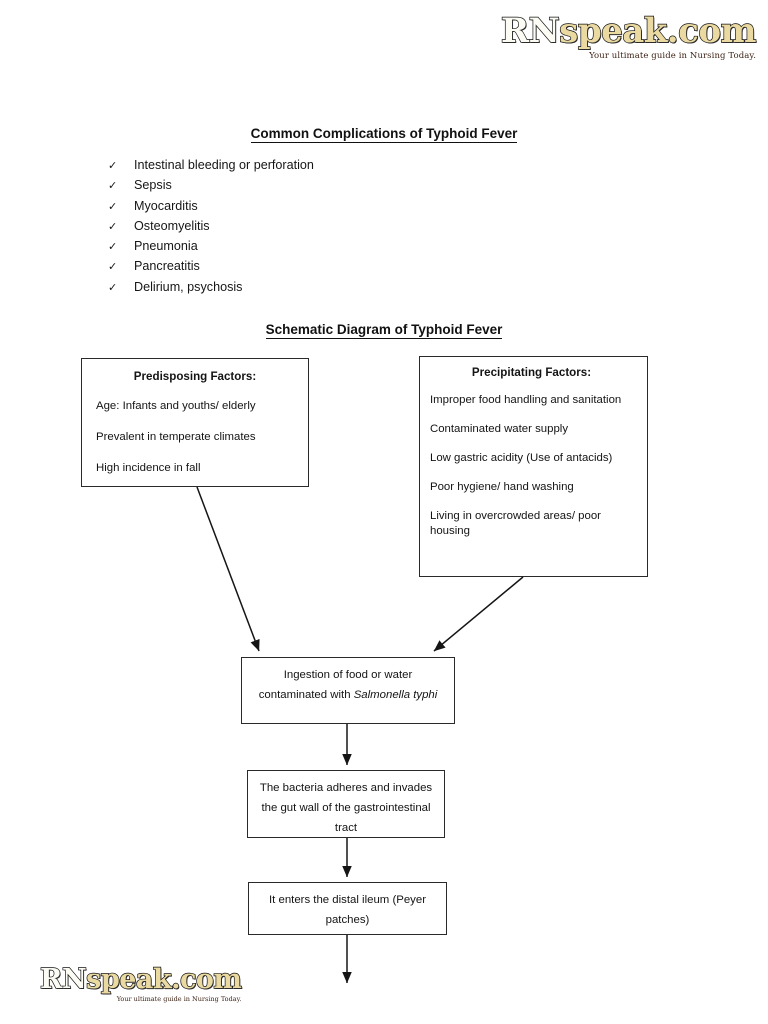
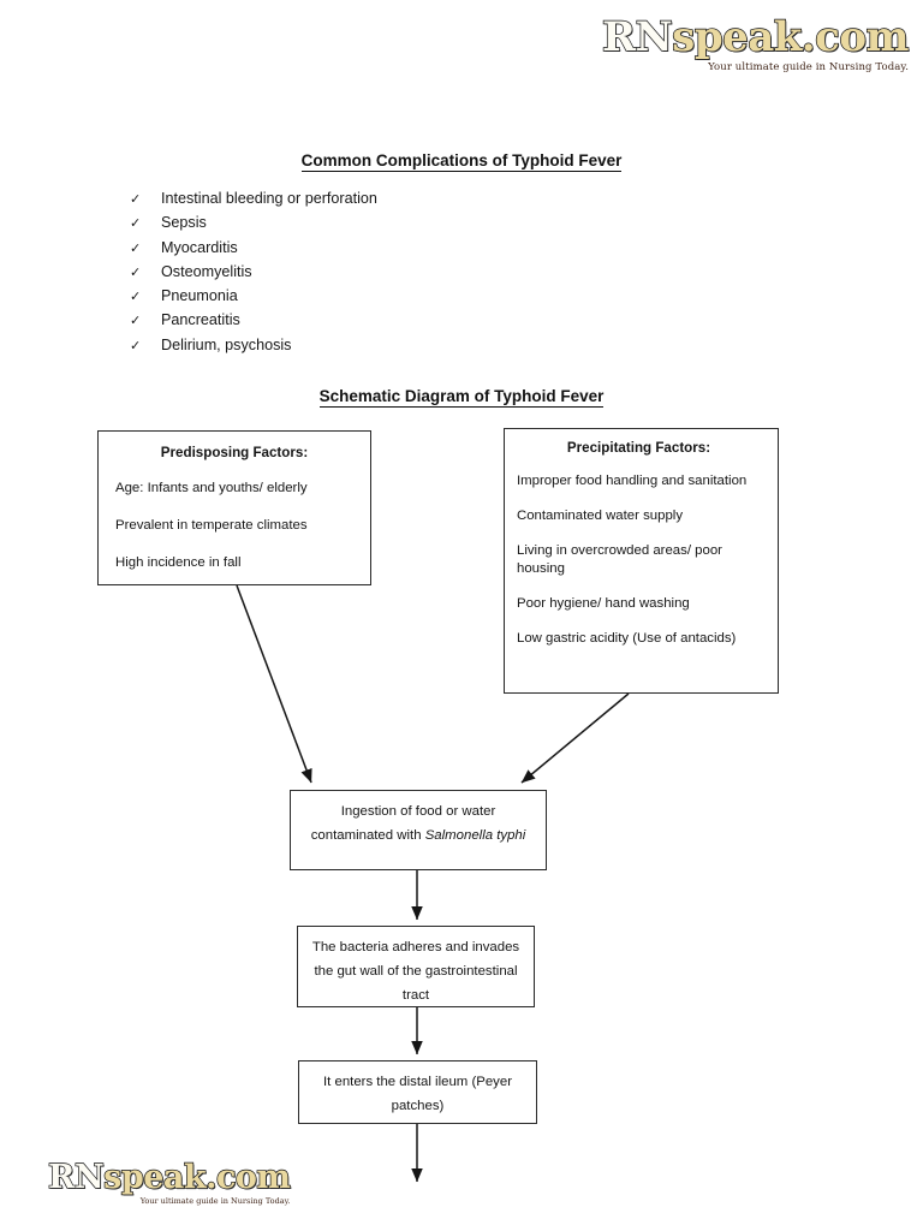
  RNspeak.com
  Your ultimate guide in Nursing Today.
  Common Complications of Typhoid Fever
  ✓ Intestinal bleeding or perforation
  ✓ Sepsis
  ✓ Myocarditis
  ✓ Osteomyelitis
  ✓ Pneumonia
  ✓ Pancreatitis
  ✓ Delirium, psychosis
  Schematic Diagram of Typhoid Fever
  Predisposing Factors:
  Age: Infants and youths/ elderly
  Prevalent in temperate climates
  High incidence in fall
  Precipitating Factors:
  Improper food handling and sanitation
  Contaminated water supply
- Low gastric acidity (Use of antacids)
+ Living in overcrowded areas/ poor housing
  Poor hygiene/ hand washing
- Living in overcrowded areas/ poor housing
+ Low gastric acidity (Use of antacids)
  Ingestion of food or water contaminated with Salmonella typhi
  The bacteria adheres and invades the gut wall of the gastrointestinal tract
  It enters the distal ileum (Peyer patches)
  RNspeak.com
  Your ultimate guide in Nursing Today.
